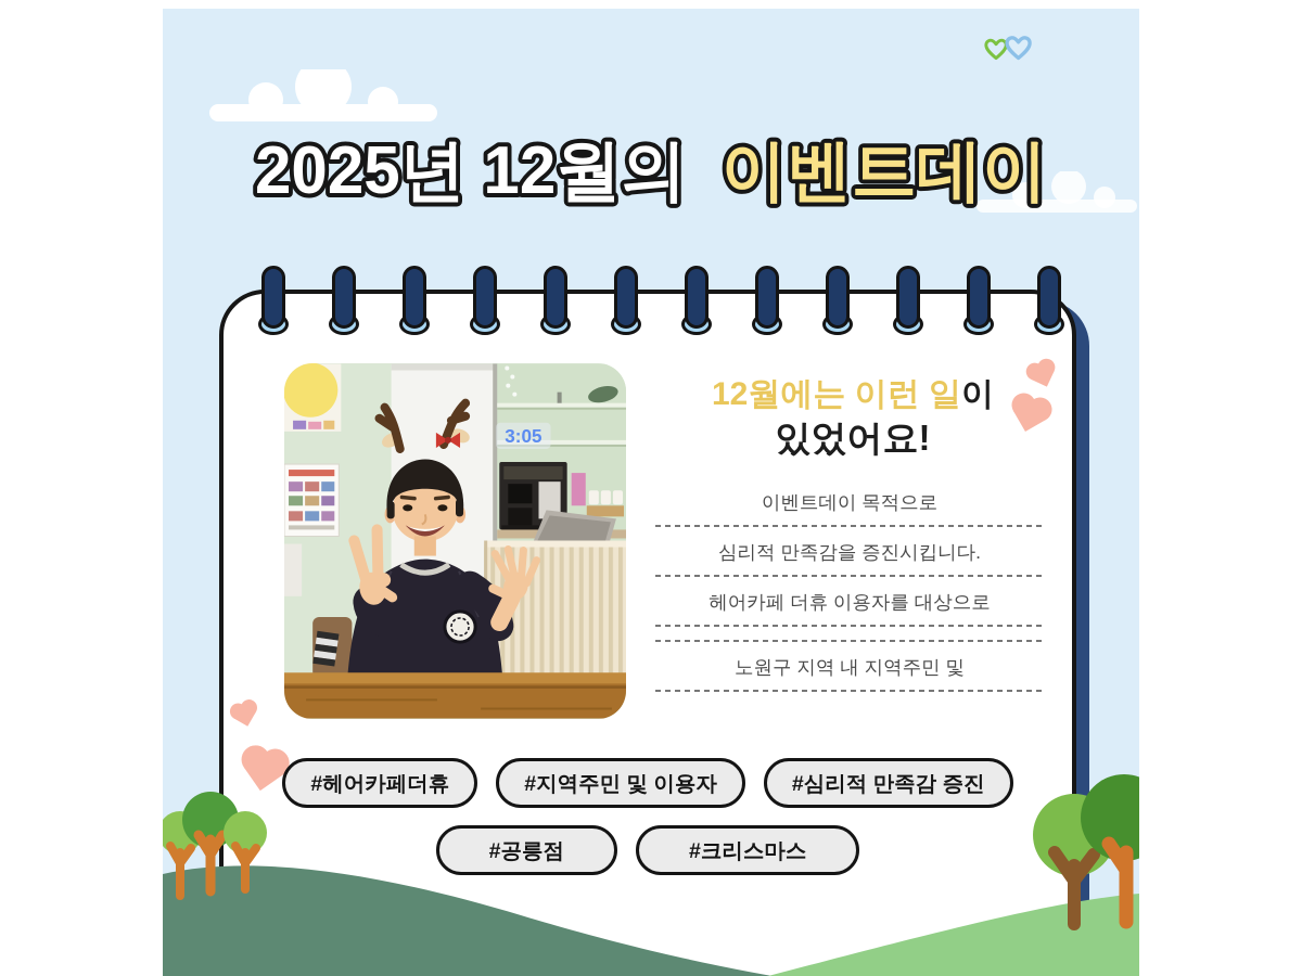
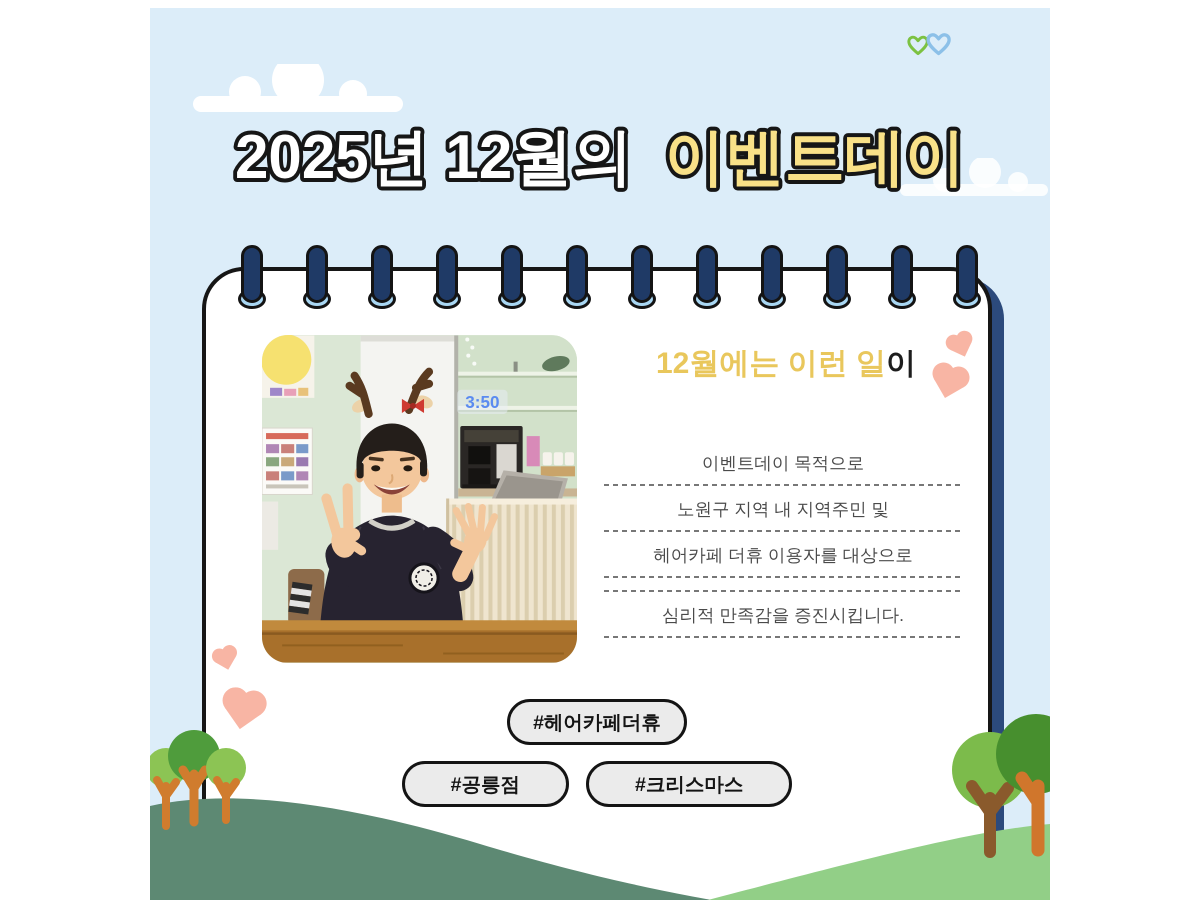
  2025년 12월의 이벤트데이
- 3:05
+ 3:50
  12월에는 이런 일이
- 있었어요!
  이벤트데이 목적으로
- 심리적 만족감을 증진시킵니다.
+ 노원구 지역 내 지역주민 및
  헤어카페 더휴 이용자를 대상으로
- 노원구 지역 내 지역주민 및
+ 심리적 만족감을 증진시킵니다.
  #헤어카페더휴
- #지역주민 및 이용자
- #심리적 만족감 증진
  #공릉점
  #크리스마스
